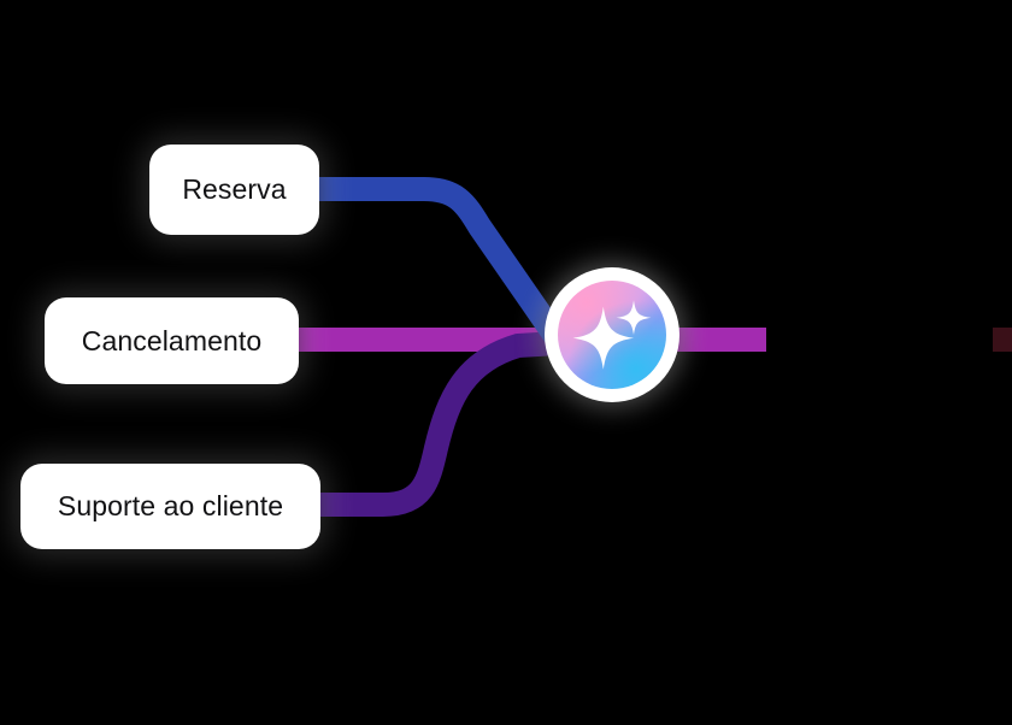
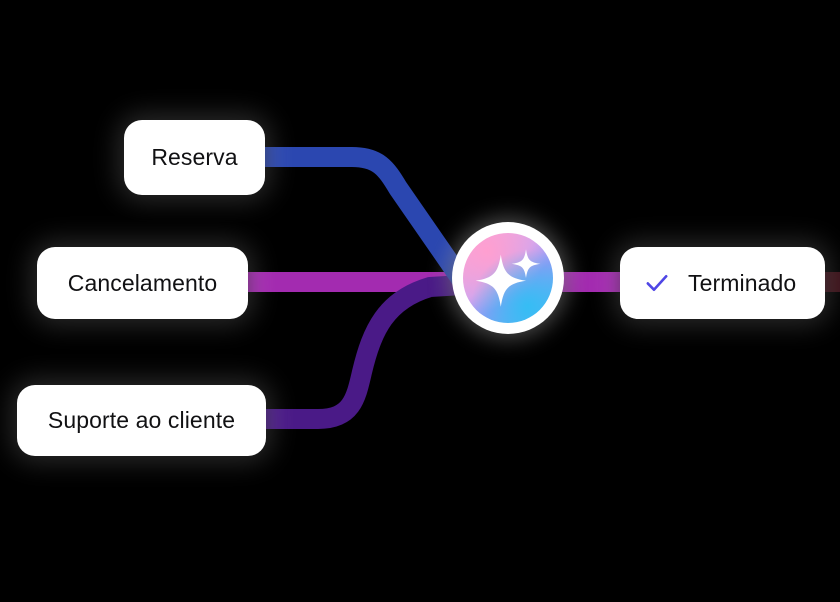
  Reserva
  Cancelamento
  Suporte ao cliente
+ Terminado
